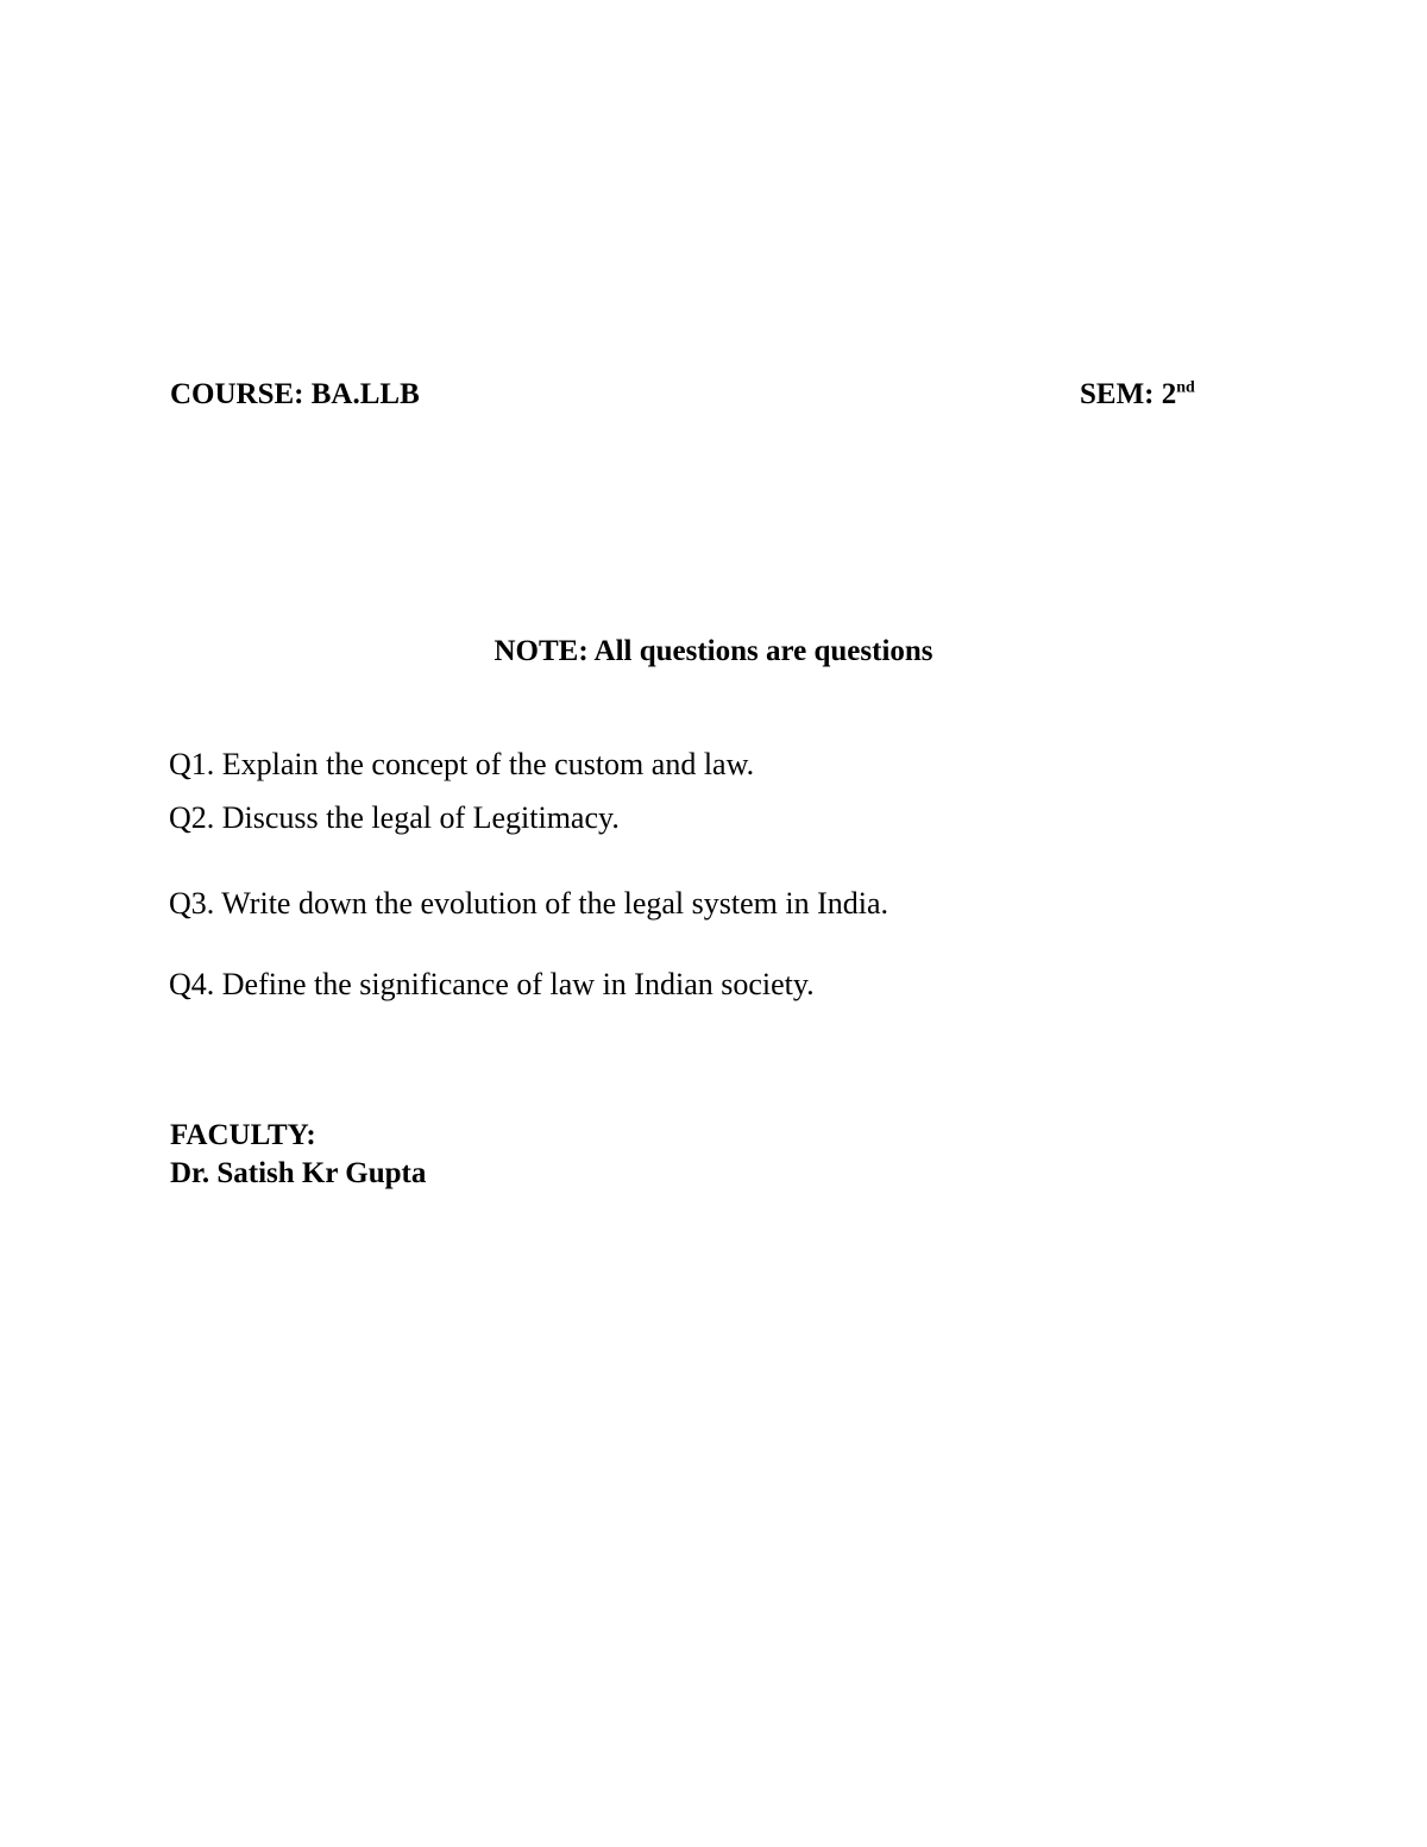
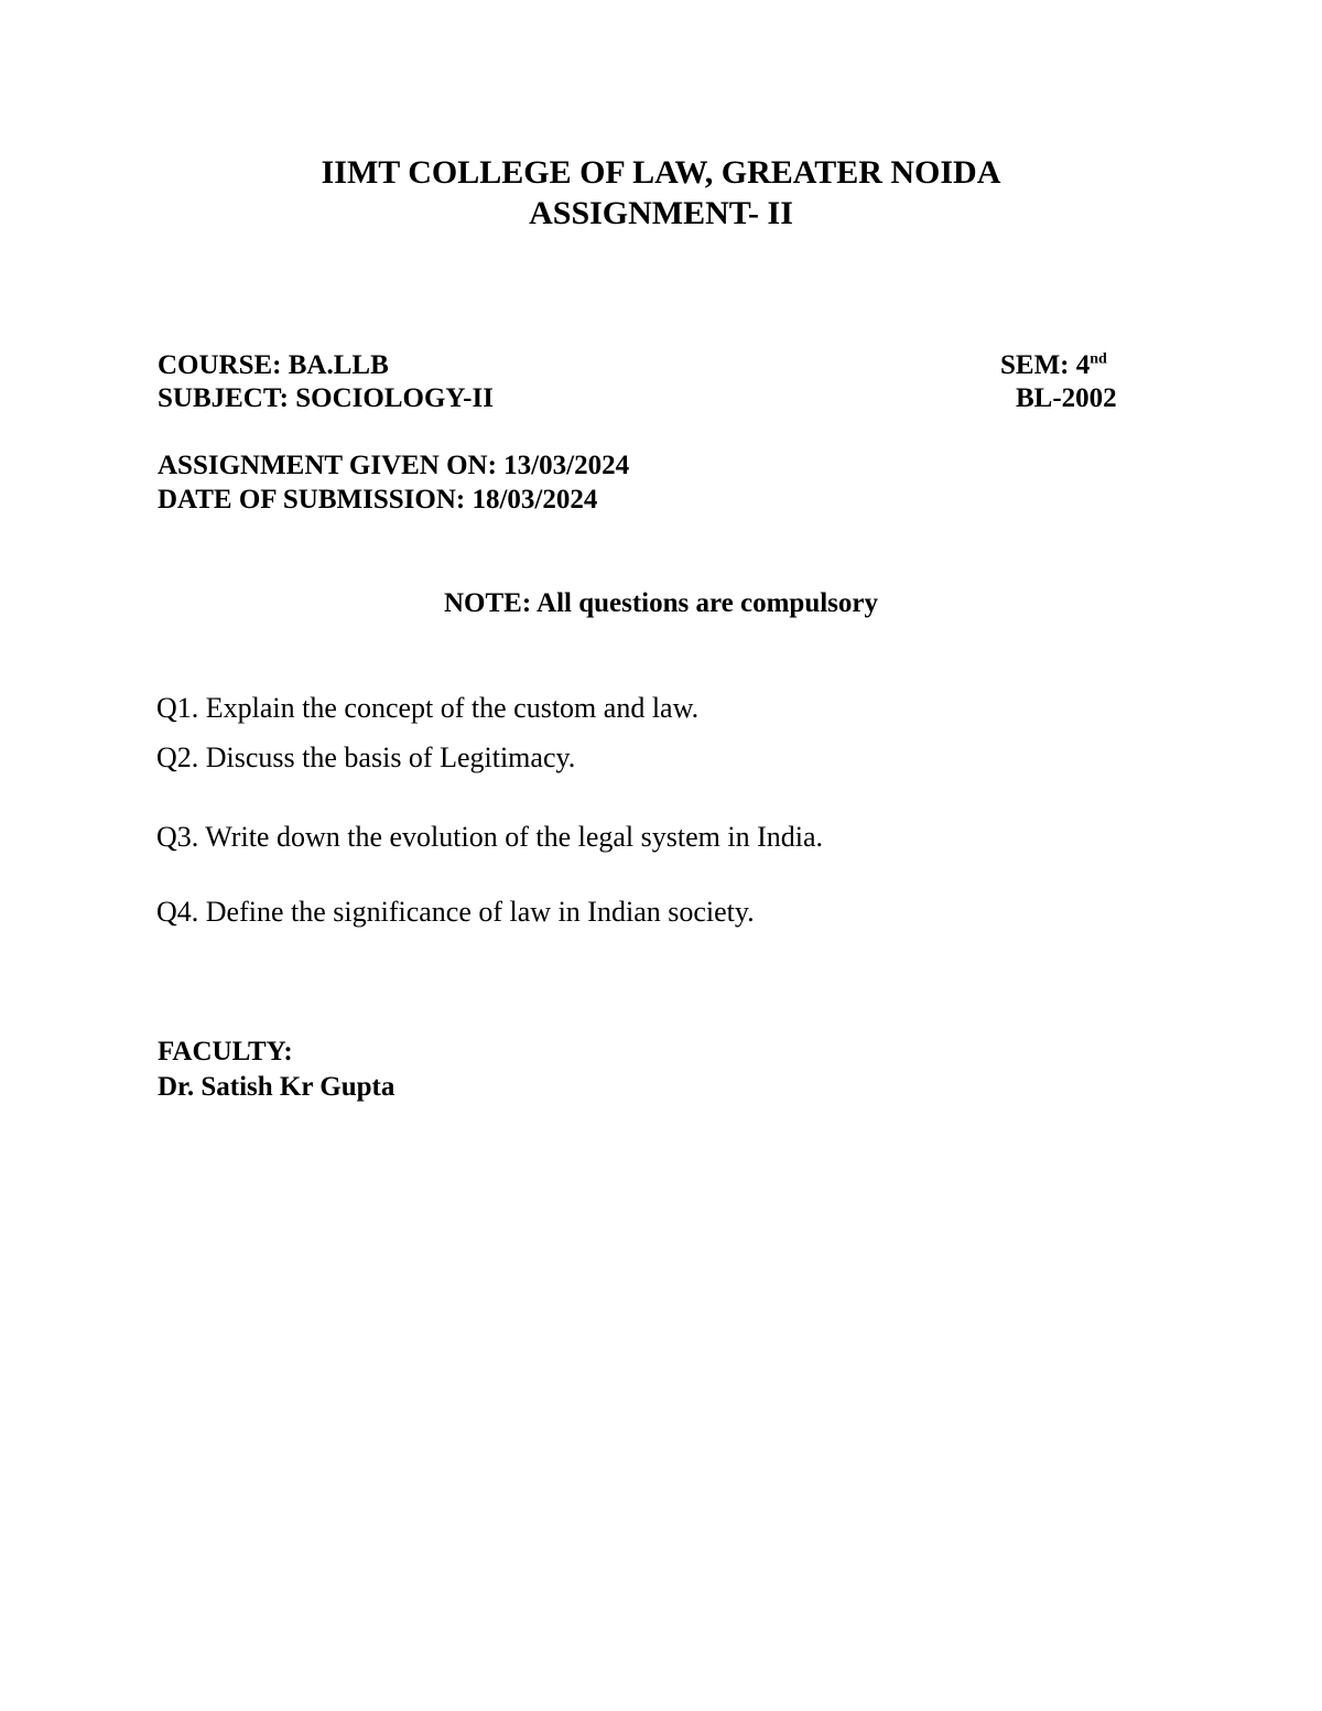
+ IIMT COLLEGE OF LAW, GREATER NOIDA
+ ASSIGNMENT- II
  COURSE: BA.LLB
- SEM: 2nd
+ SEM: 4nd
+ SUBJECT: SOCIOLOGY-II
+ BL-2002
+ ASSIGNMENT GIVEN ON: 13/03/2024
+ DATE OF SUBMISSION: 18/03/2024
- NOTE: All questions are questions
+ NOTE: All questions are compulsory
  Q1. Explain the concept of the custom and law.
- Q2. Discuss the legal of Legitimacy.
+ Q2. Discuss the basis of Legitimacy.
  Q3. Write down the evolution of the legal system in India.
  Q4. Define the significance of law in Indian society.
  FACULTY:
  Dr. Satish Kr Gupta
